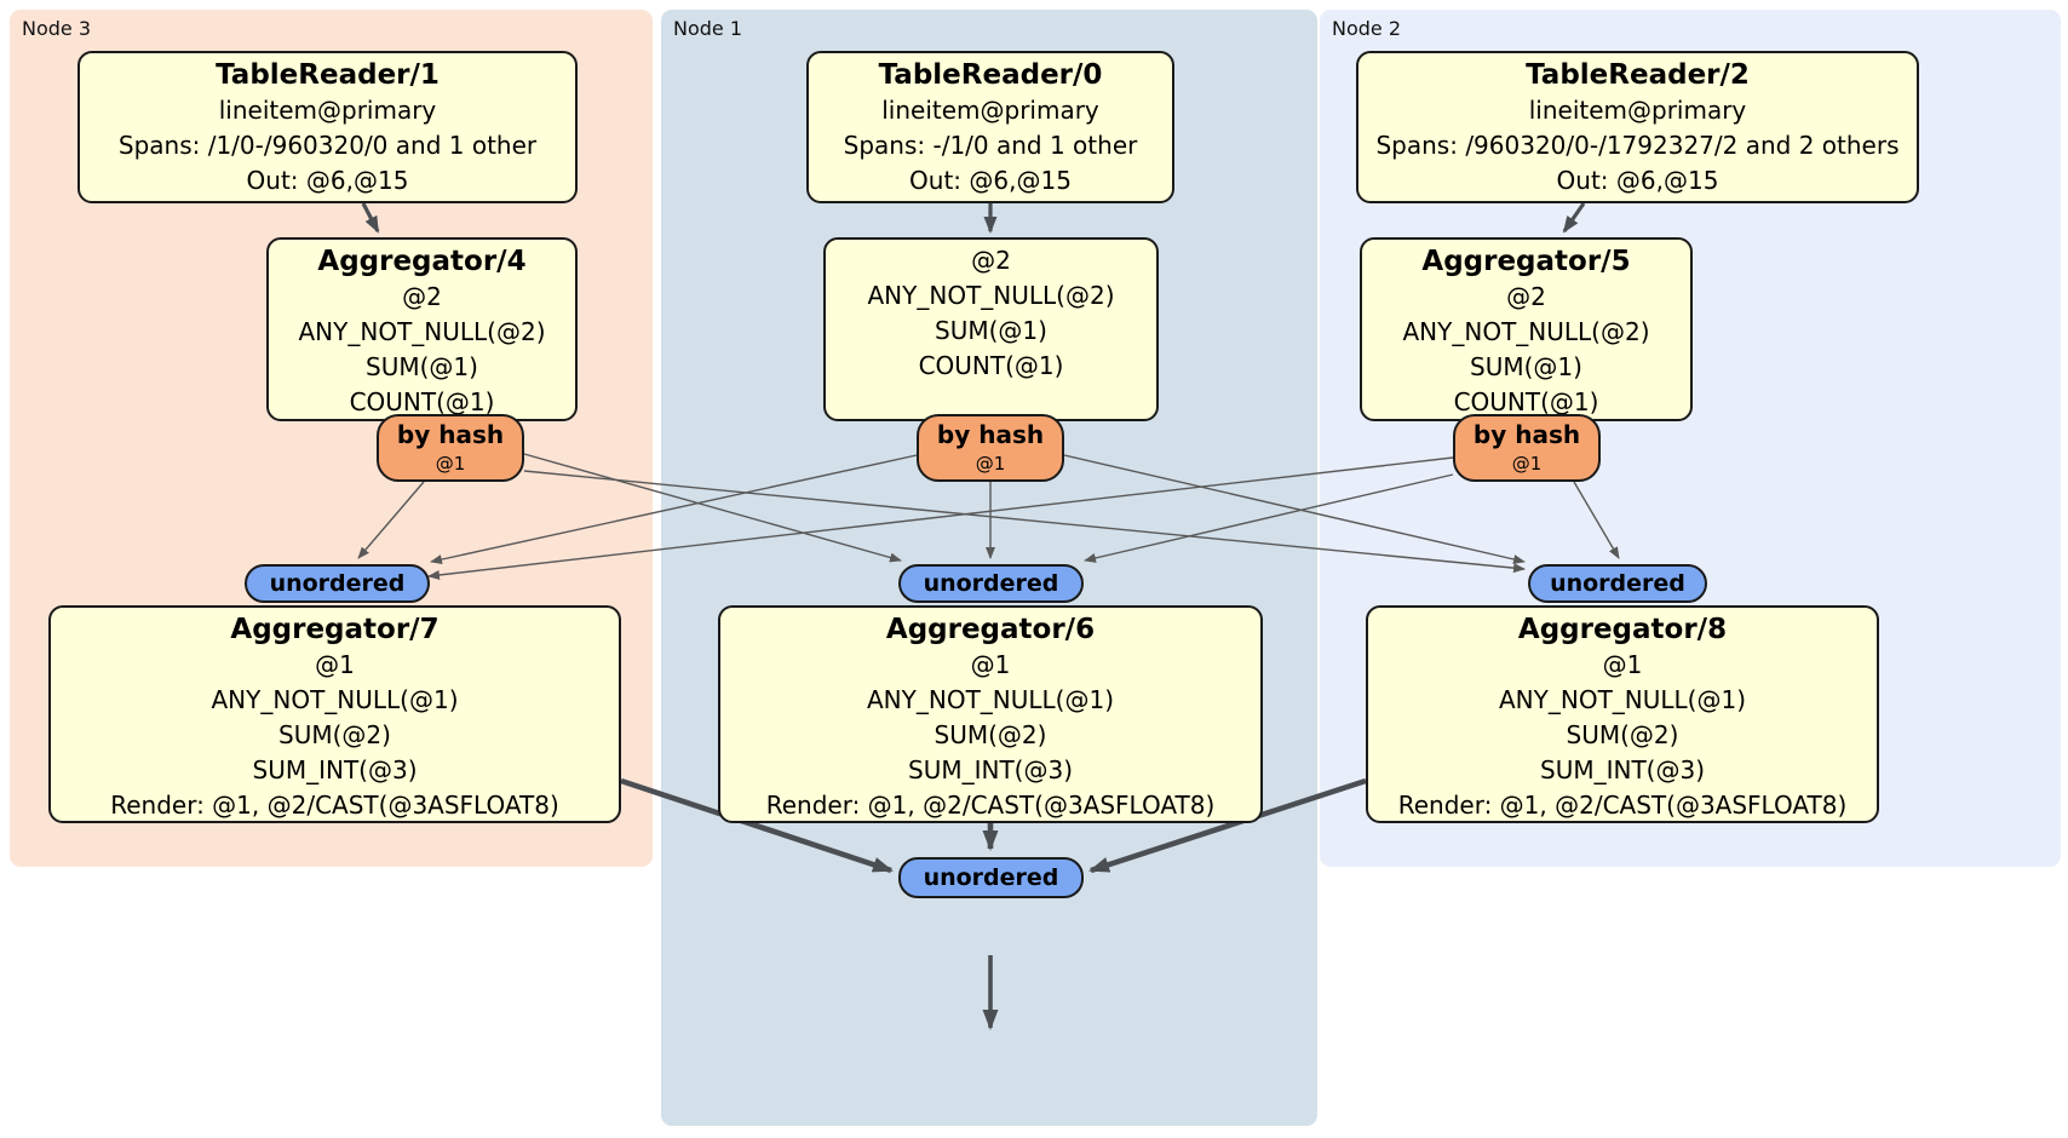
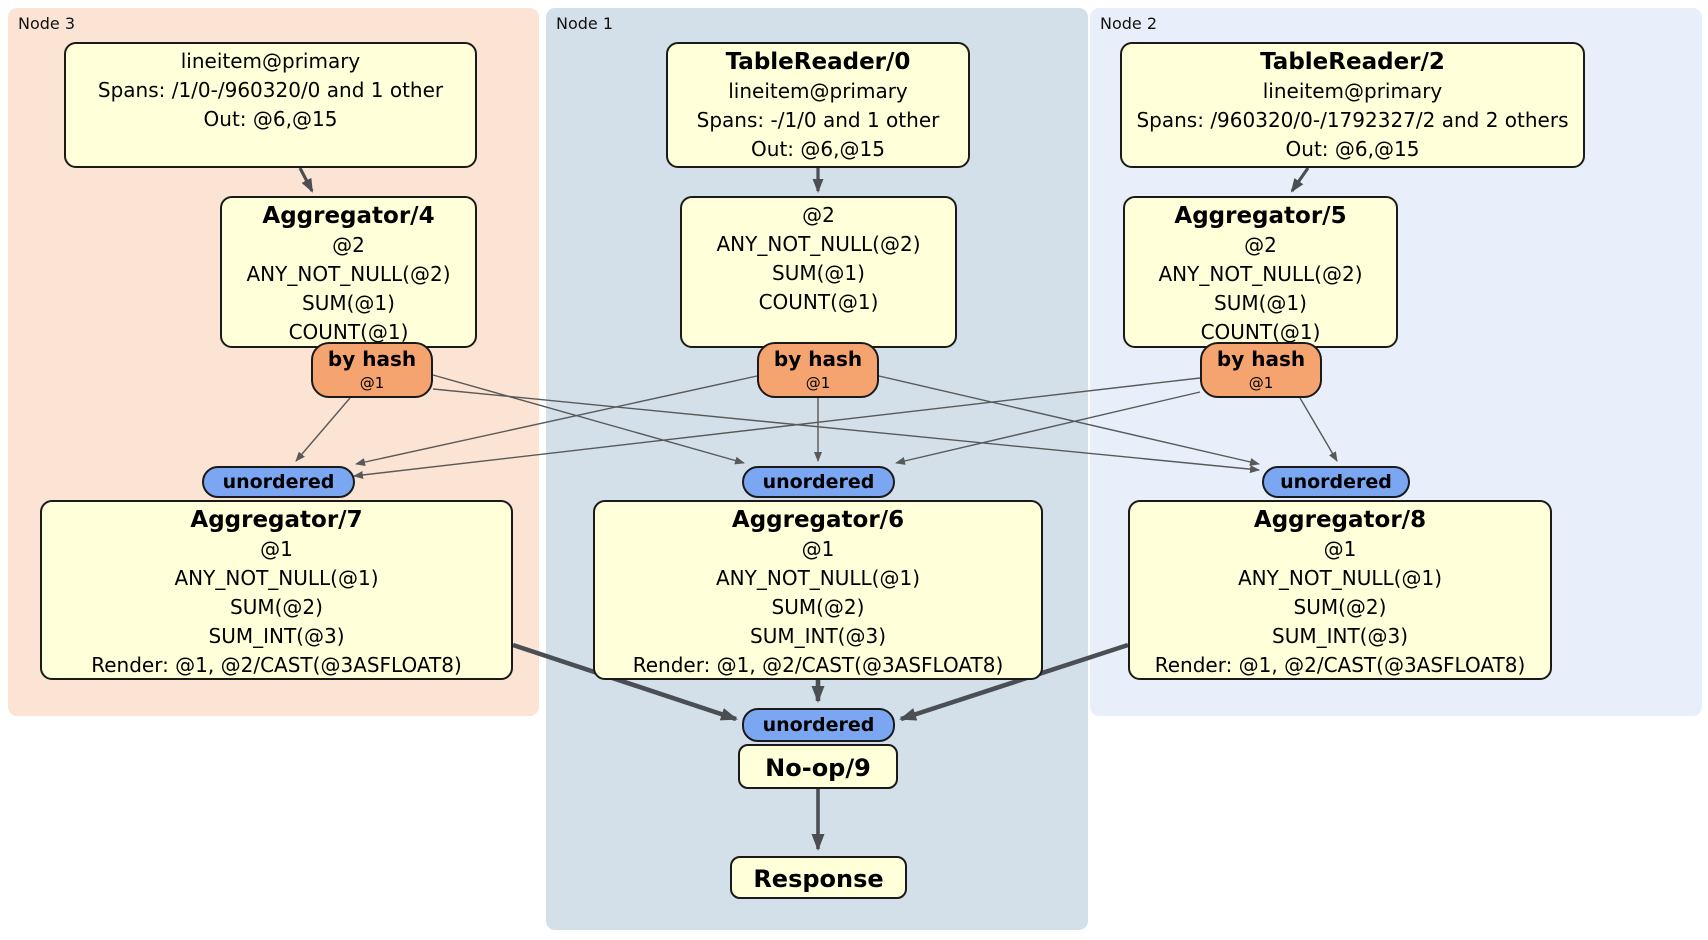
  Node 3
  Node 1
  Node 2
- TableReader/1
  lineitem@primary
  Spans: /1/0-/960320/0 and 1 other
  Out: @6,@15
  Aggregator/4
  @2
  ANY_NOT_NULL(@2)
  SUM(@1)
  COUNT(@1)
  by hash
  @1
  unordered
  Aggregator/7
  @1
  ANY_NOT_NULL(@1)
  SUM(@2)
  SUM_INT(@3)
  Render: @1, @2/CAST(@3ASFLOAT8)
  TableReader/0
  lineitem@primary
  Spans: -/1/0 and 1 other
  Out: @6,@15
  @2
  ANY_NOT_NULL(@2)
  SUM(@1)
  COUNT(@1)
  by hash
  @1
  unordered
  Aggregator/6
  @1
  ANY_NOT_NULL(@1)
  SUM(@2)
  SUM_INT(@3)
  Render: @1, @2/CAST(@3ASFLOAT8)
  unordered
+ No-op/9
+ Response
  TableReader/2
  lineitem@primary
  Spans: /960320/0-/1792327/2 and 2 others
  Out: @6,@15
  Aggregator/5
  @2
  ANY_NOT_NULL(@2)
  SUM(@1)
  COUNT(@1)
  by hash
  @1
  unordered
  Aggregator/8
  @1
  ANY_NOT_NULL(@1)
  SUM(@2)
  SUM_INT(@3)
  Render: @1, @2/CAST(@3ASFLOAT8)
